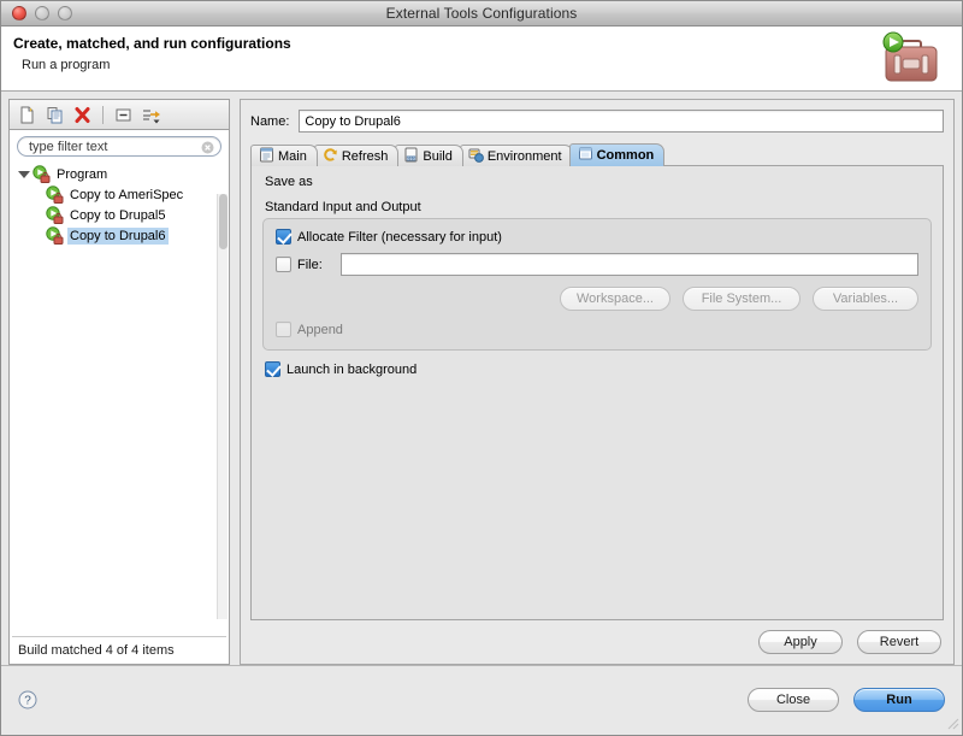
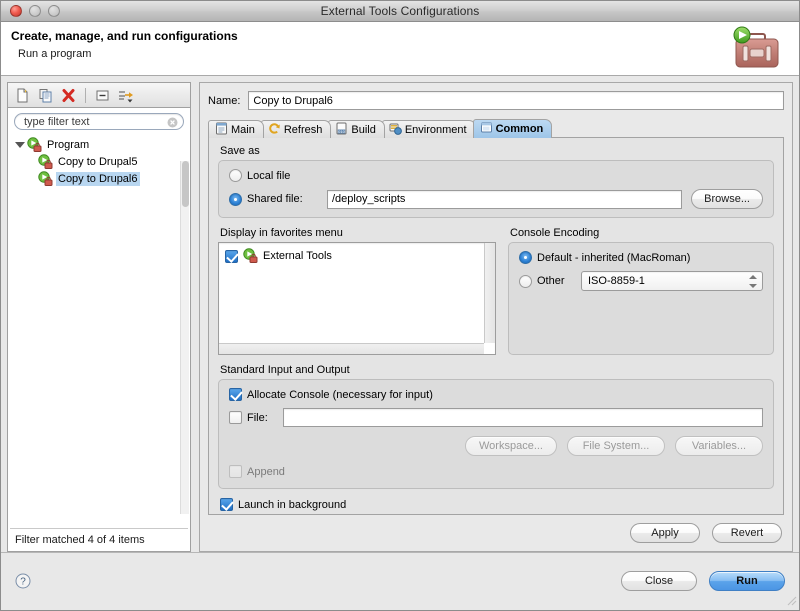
  External Tools Configurations
- Create, matched, and run configurations
+ Create, manage, and run configurations
  Run a program
  type filter text
  Program
- Copy to AmeriSpec
  Copy to Drupal5
  Copy to Drupal6
- Build matched 4 of 4 items
+ Filter matched 4 of 4 items
  Name:
  Copy to Drupal6
  Main
  Refresh
  Build
  Environment
  Common
  Save as
+ Local file
+ Shared file:
+ /deploy_scripts
+ Browse...
+ Display in favorites menu
+ External Tools
+ Console Encoding
+ Default - inherited (MacRoman)
+ Other
+ ISO-8859-1
  Standard Input and Output
- Allocate Filter (necessary for input)
+ Allocate Console (necessary for input)
  File:
  Workspace...
  File System...
  Variables...
  Append
  Launch in background
  Apply
  Revert
  ?
  Close
  Run
